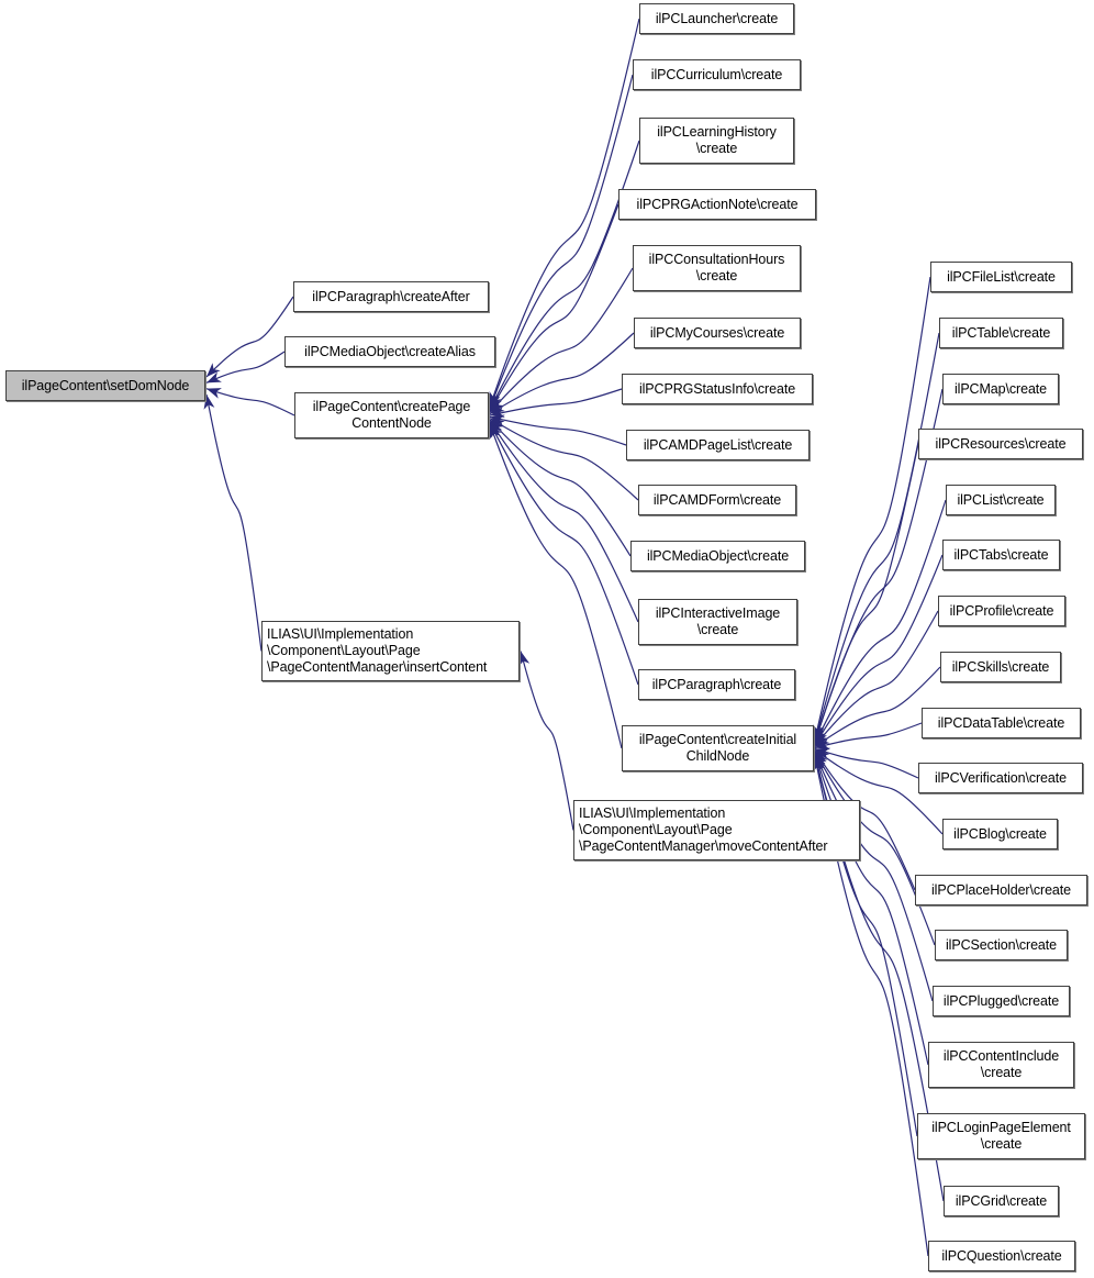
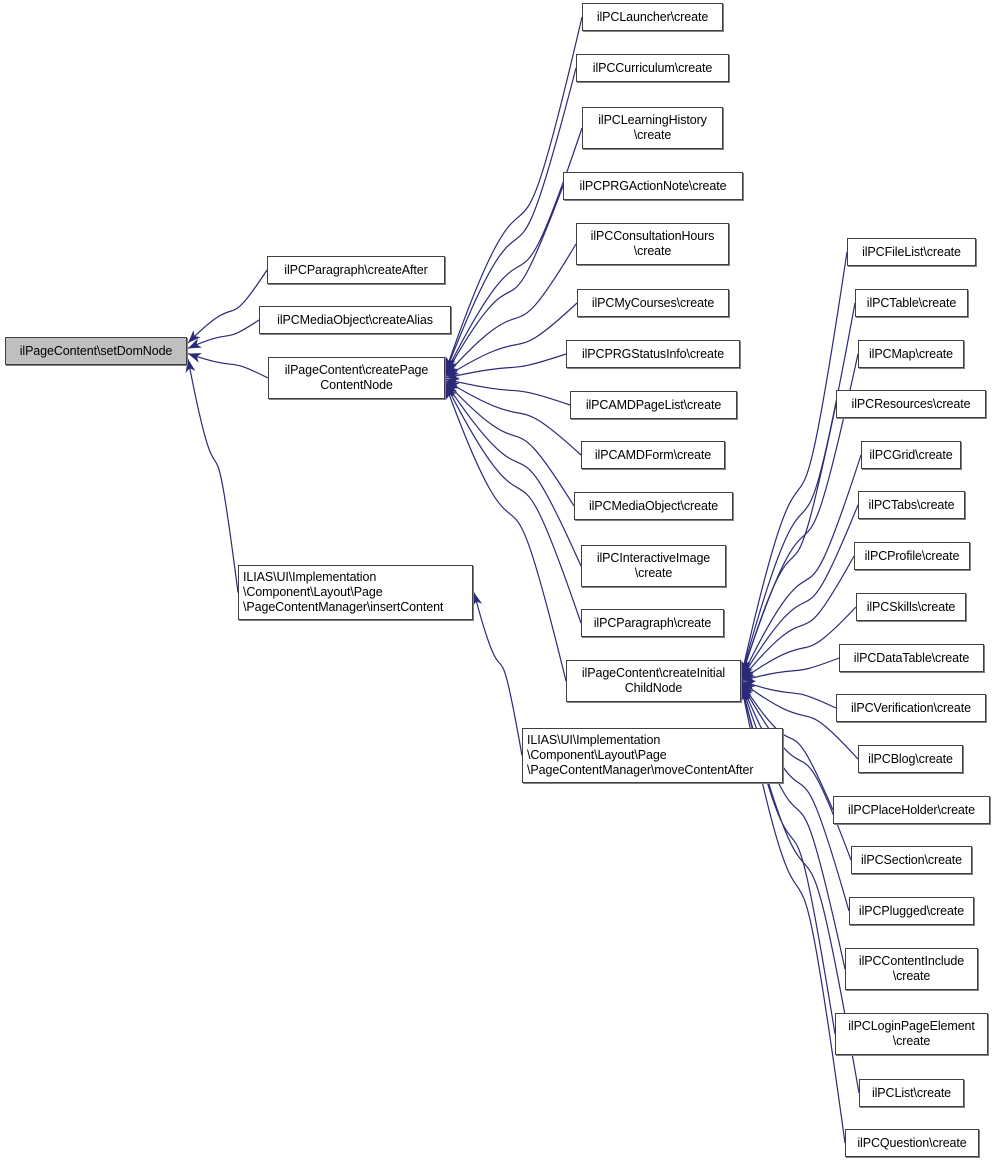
  ilPageContent\setDomNode
  ilPCParagraph\createAfter
  ilPCMediaObject\createAlias
  ilPageContent\createPage
  ContentNode
  ILIAS\UI\Implementation
  \Component\Layout\Page
  \PageContentManager\insertContent
  ilPCLauncher\create
  ilPCCurriculum\create
  ilPCLearningHistory
  \create
  ilPCPRGActionNote\create
  ilPCConsultationHours
  \create
  ilPCMyCourses\create
  ilPCPRGStatusInfo\create
  ilPCAMDPageList\create
  ilPCAMDForm\create
  ilPCMediaObject\create
  ilPCInteractiveImage
  \create
  ilPCParagraph\create
  ilPageContent\createInitial
  ChildNode
  ILIAS\UI\Implementation
  \Component\Layout\Page
  \PageContentManager\moveContentAfter
  ilPCFileList\create
  ilPCTable\create
  ilPCMap\create
  ilPCResources\create
- ilPCList\create
+ ilPCGrid\create
  ilPCTabs\create
  ilPCProfile\create
  ilPCSkills\create
  ilPCDataTable\create
  ilPCVerification\create
  ilPCBlog\create
  ilPCPlaceHolder\create
  ilPCSection\create
  ilPCPlugged\create
  ilPCContentInclude
  \create
  ilPCLoginPageElement
  \create
- ilPCGrid\create
+ ilPCList\create
  ilPCQuestion\create
